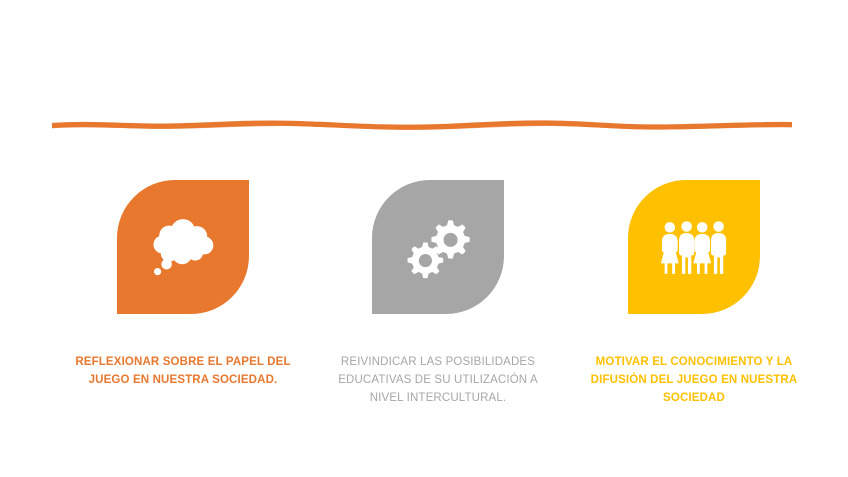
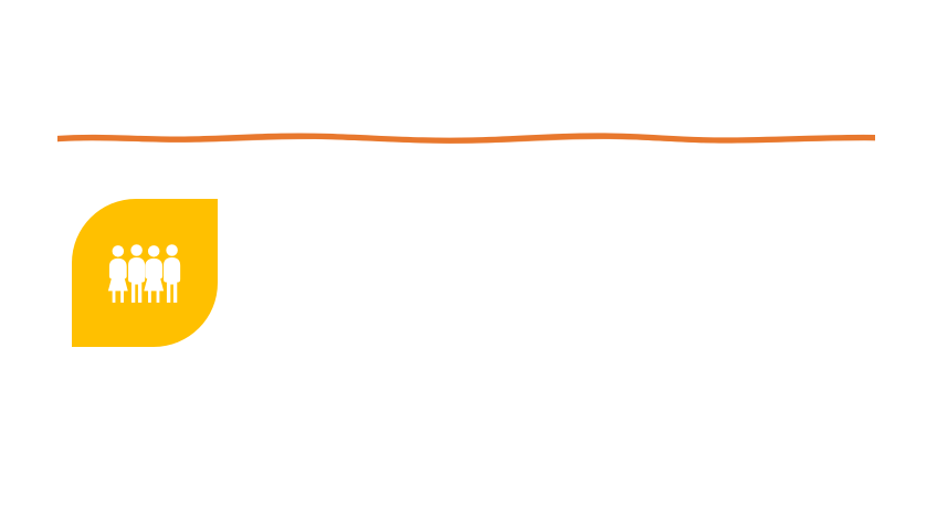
- REFLEXIONAR SOBRE EL PAPEL DEL JUEGO EN NUESTRA SOCIEDAD.
- REIVINDICAR LAS POSIBILIDADES EDUCATIVAS DE SU UTILIZACIÓN A NIVEL INTERCULTURAL.
- MOTIVAR EL CONOCIMIENTO Y LA DIFUSIÓN DEL JUEGO EN NUESTRA SOCIEDAD
